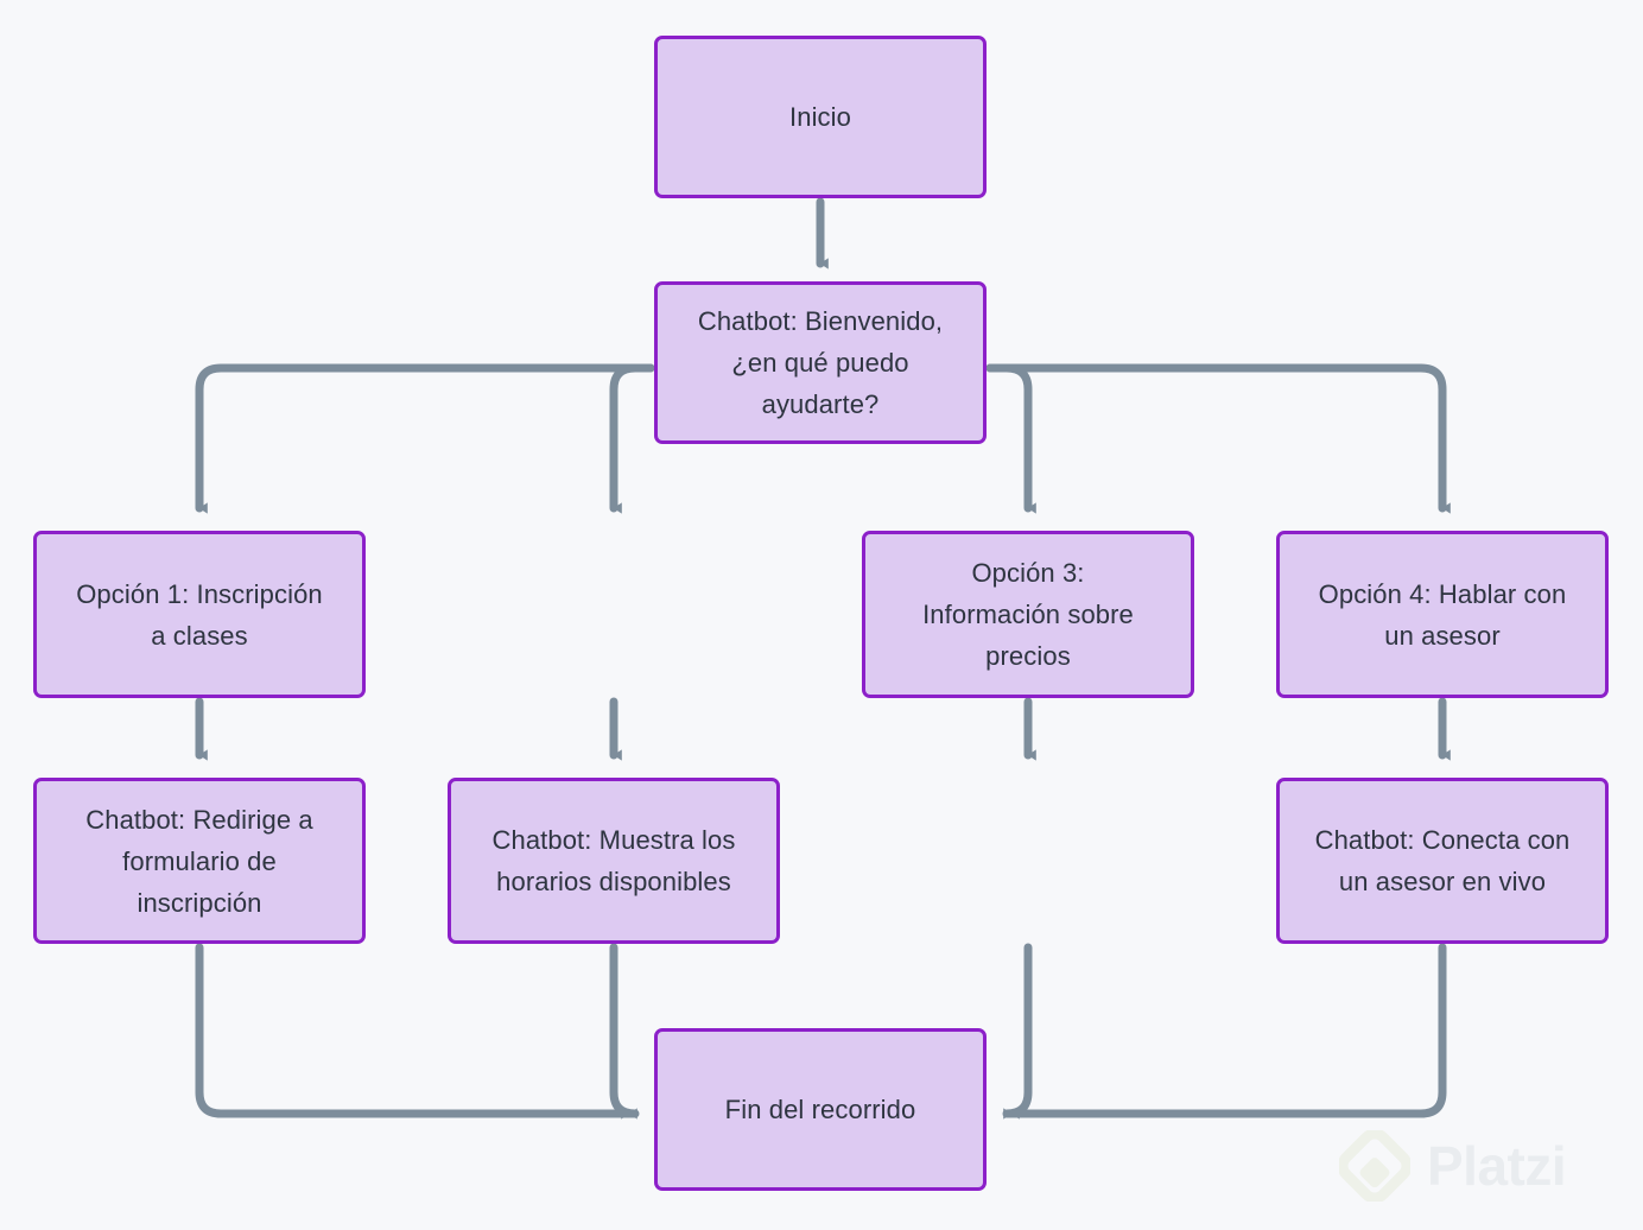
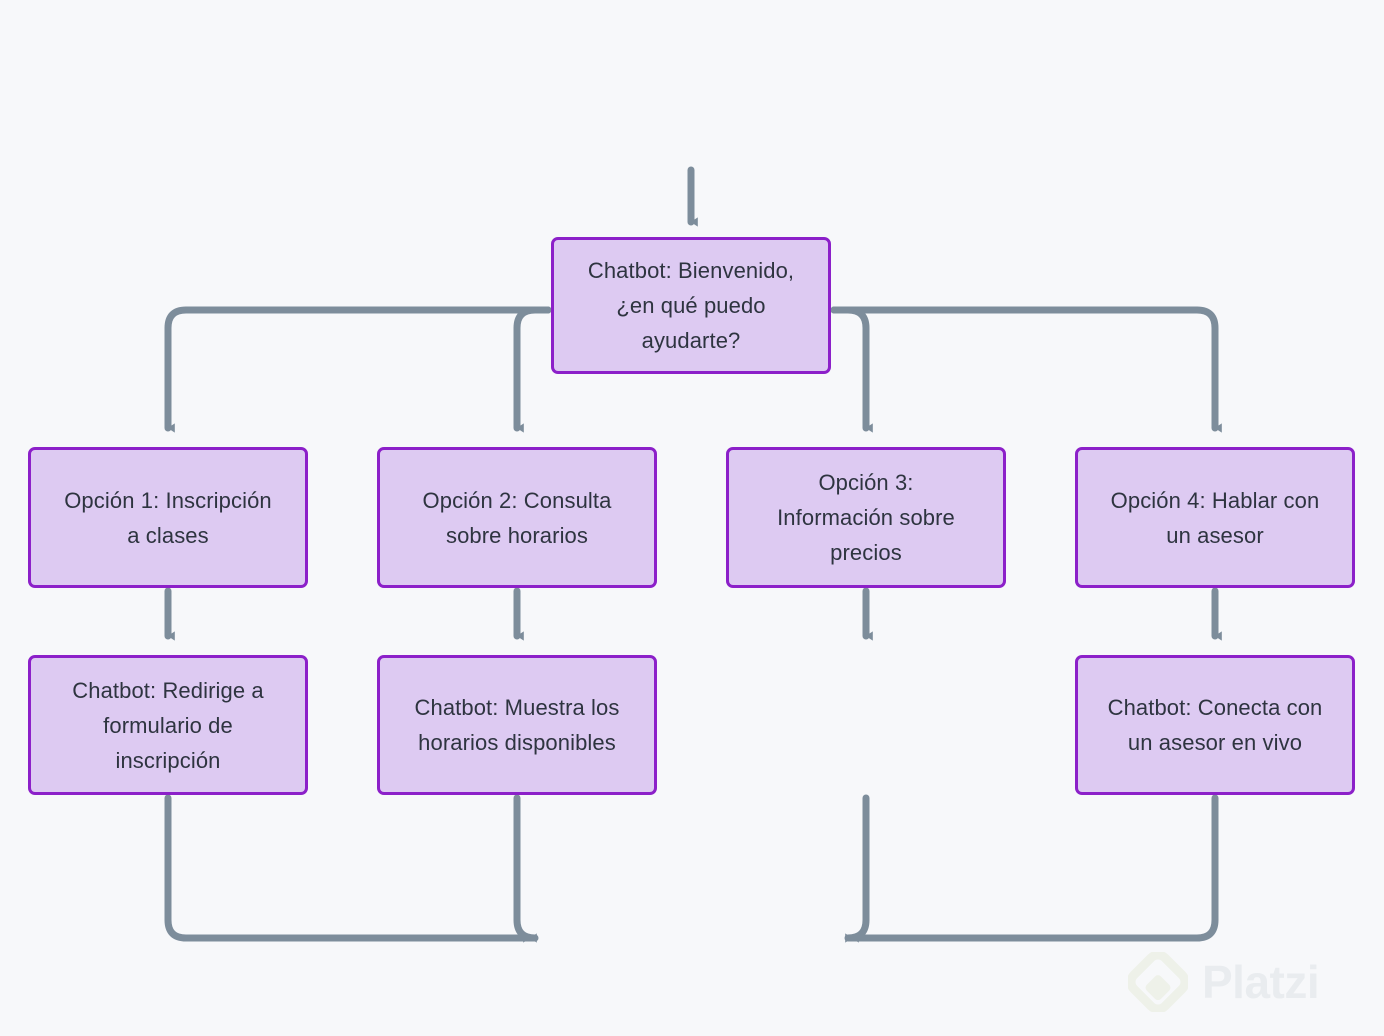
- Inicio
  Chatbot: Bienvenido,
  ¿en qué puedo
  ayudarte?
  Opción 1: Inscripción
  a clases
+ Opción 2: Consulta
+ sobre horarios
  Opción 3:
  Información sobre
  precios
  Opción 4: Hablar con
  un asesor
  Chatbot: Redirige a
  formulario de
  inscripción
  Chatbot: Muestra los
  horarios disponibles
  Chatbot: Conecta con
  un asesor en vivo
- Fin del recorrido
